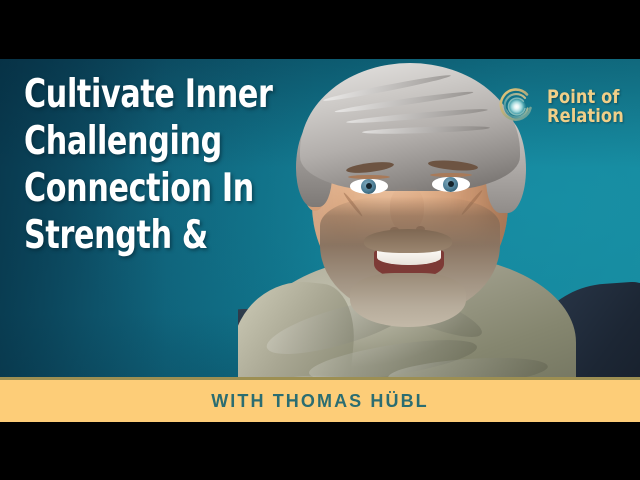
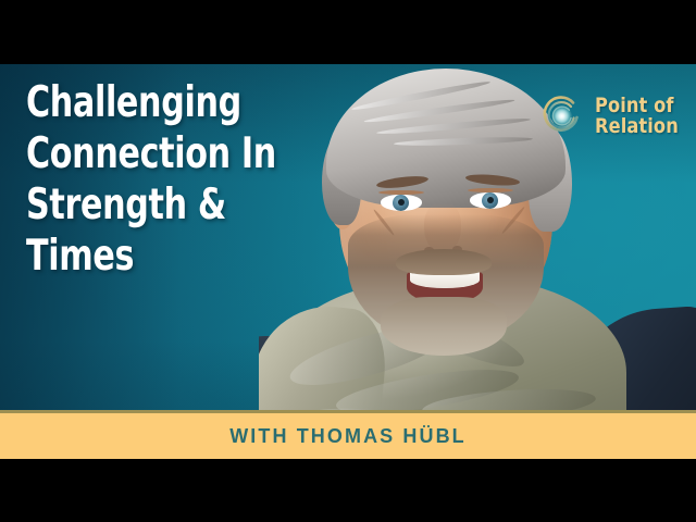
- Cultivate Inner
  Challenging
  Connection In
  Strength &
+ Times
  Point of
  Relation
  WITH THOMAS HÜBL
